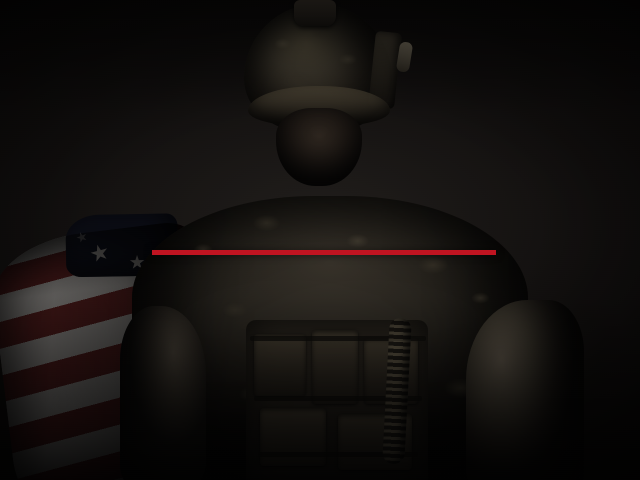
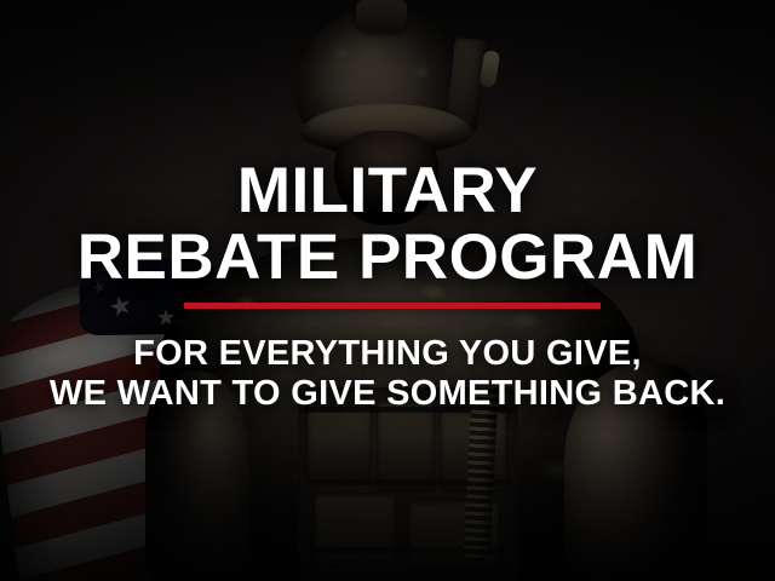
+ MILITARY
+ REBATE PROGRAM
+ FOR EVERYTHING YOU GIVE,
+ WE WANT TO GIVE SOMETHING BACK.
